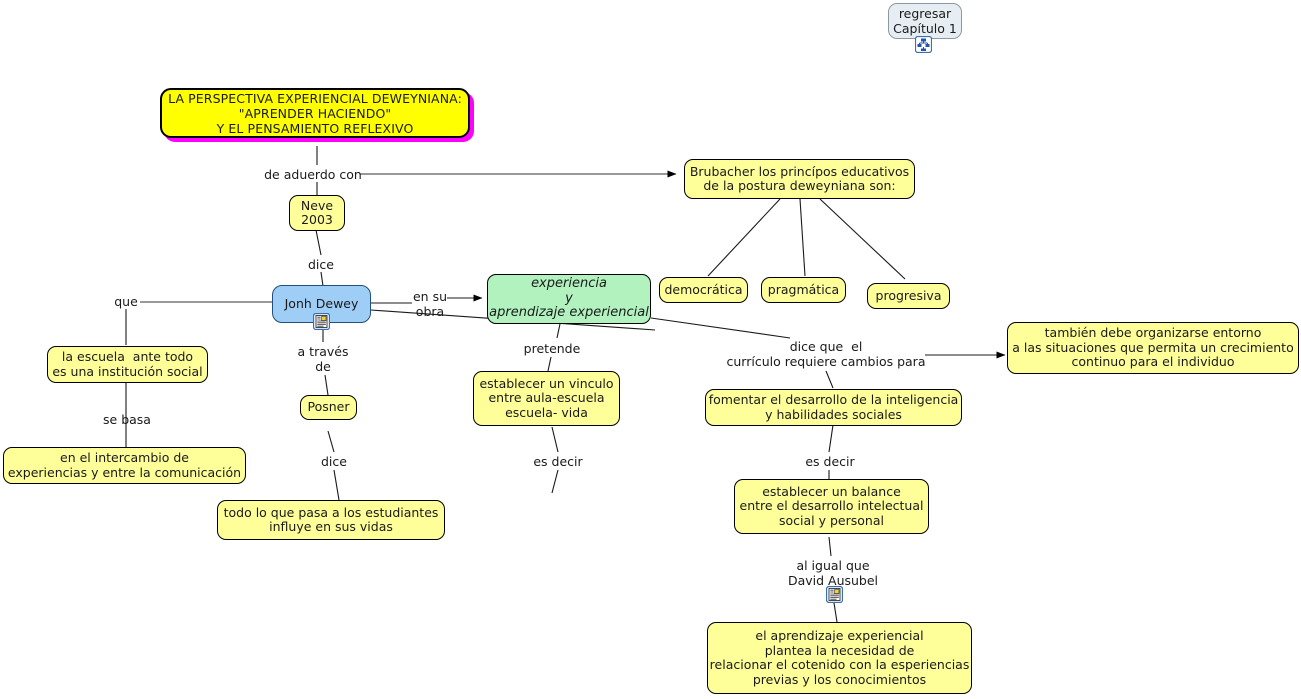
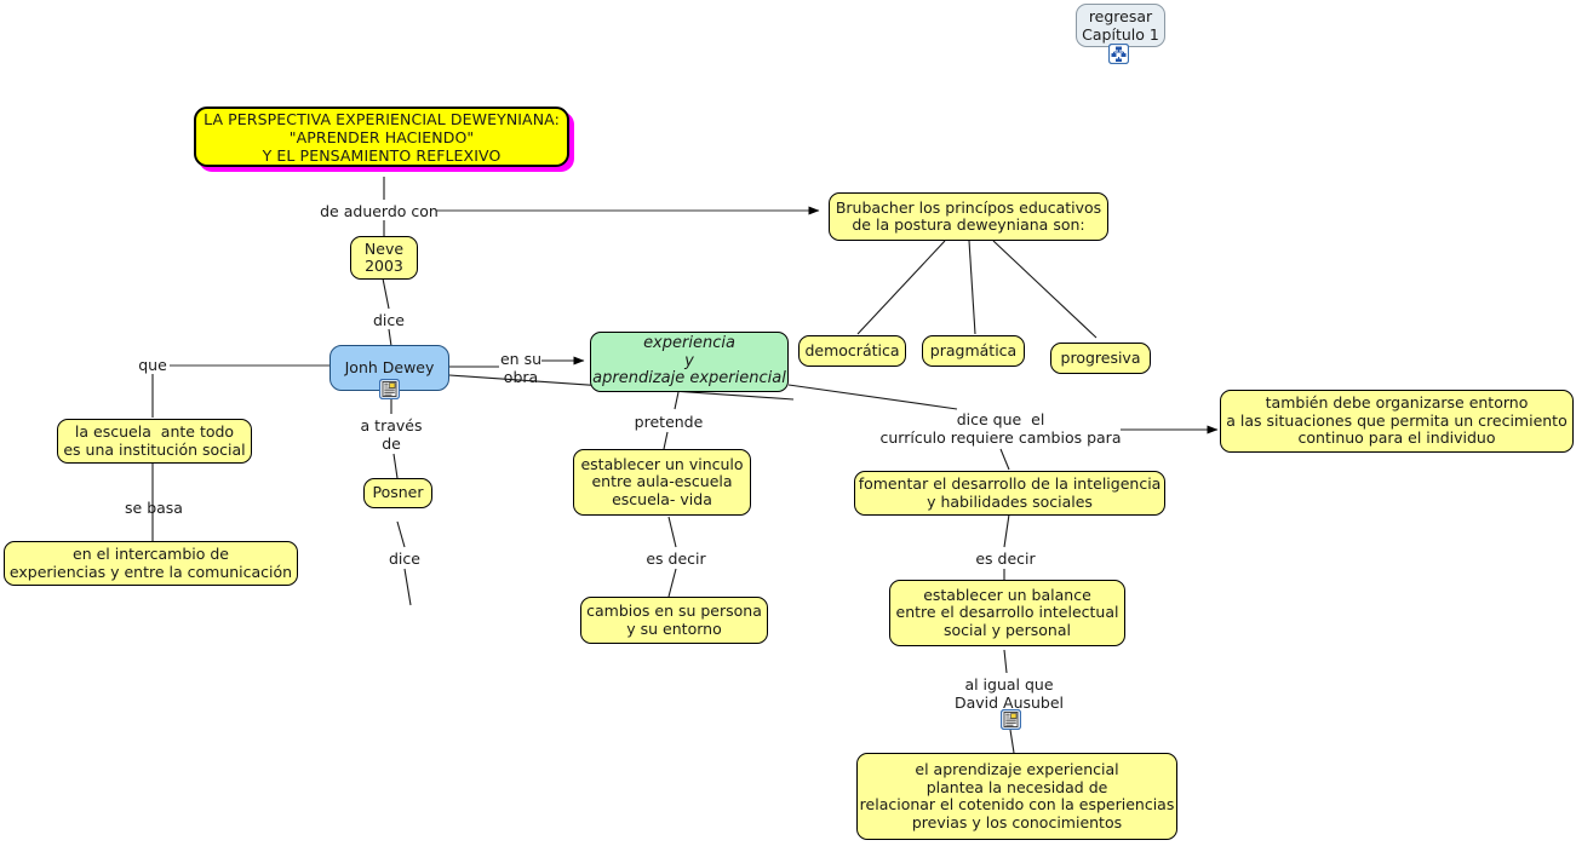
  regresar
  Capítulo 1
  LA PERSPECTIVA EXPERIENCIAL DEWEYNIANA:
  "APRENDER HACIENDO"
  Y EL PENSAMIENTO REFLEXIVO
  de aduerdo con
  dice
  que
  en su
  obra
  a través
  de
  dice
  se basa
  pretende
  es decir
  dice que el
  currículo requiere cambios para
  es decir
  al igual que
  David Ausubel
  Neve
  2003
  Jonh Dewey
  experiencia
  y
  aprendizaje experiencial
  Brubacher los princípos educativos
  de la postura deweyniana son:
  democrática
  pragmática
  progresiva
  la escuela ante todo
  es una institución social
  en el intercambio de
  experiencias y entre la comunicación
  Posner
- todo lo que pasa a los estudiantes
- influye en sus vidas
  establecer un vinculo
  entre aula-escuela
  escuela- vida
+ cambios en su persona
+ y su entorno
  fomentar el desarrollo de la inteligencia
  y habilidades sociales
  establecer un balance
  entre el desarrollo intelectual
  social y personal
  el aprendizaje experiencial
  plantea la necesidad de
  relacionar el cotenido con la esperiencias
  previas y los conocimientos
  también debe organizarse entorno
  a las situaciones que permita un crecimiento
  continuo para el individuo
